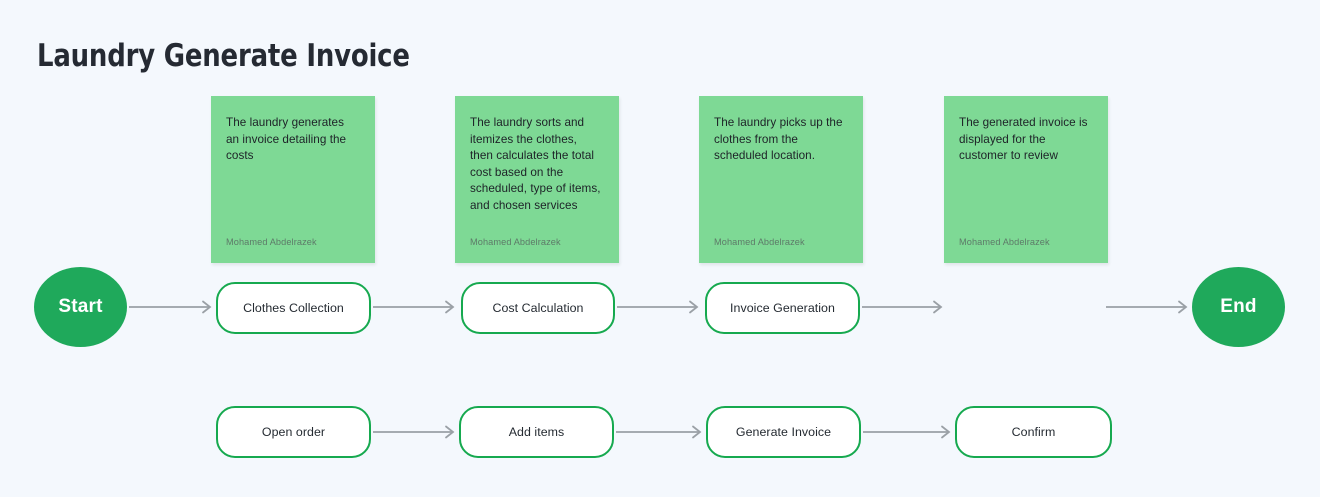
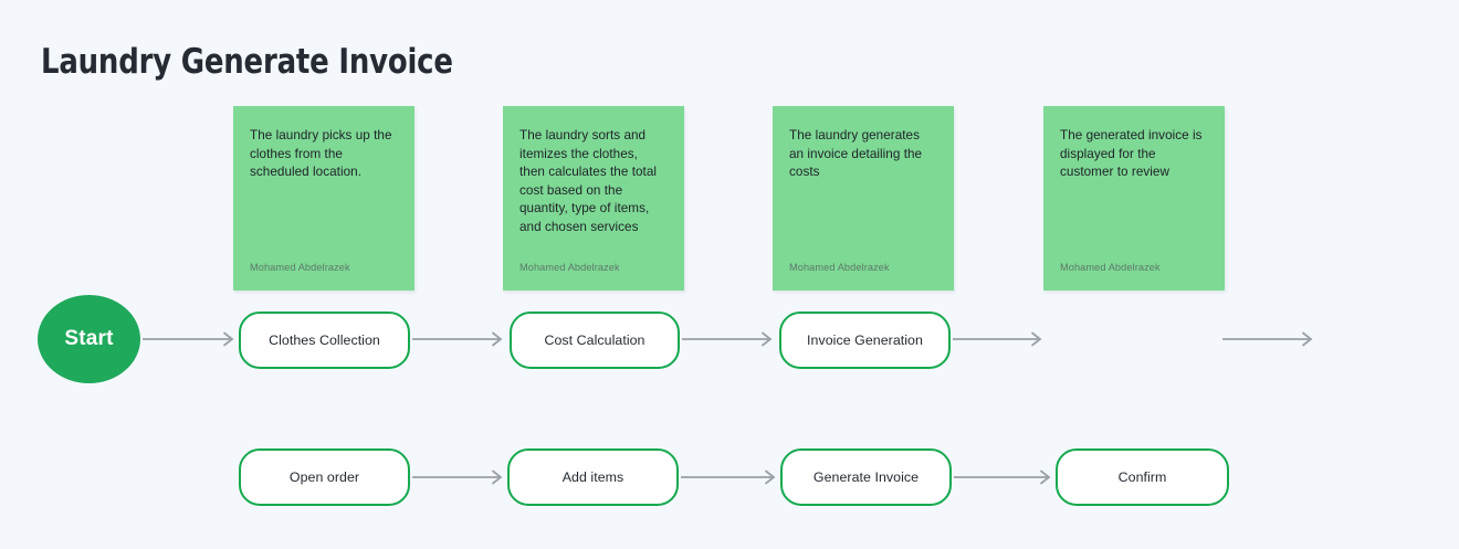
  Laundry Generate Invoice
- The laundry generates an invoice detailing the costs
+ The laundry picks up the clothes from the scheduled location.
  Mohamed Abdelrazek
- The laundry sorts and itemizes the clothes, then calculates the total cost based on the scheduled, type of items, and chosen services
+ The laundry sorts and itemizes the clothes, then calculates the total cost based on the quantity, type of items, and chosen services
  Mohamed Abdelrazek
- The laundry picks up the clothes from the scheduled location.
+ The laundry generates an invoice detailing the costs
  Mohamed Abdelrazek
  The generated invoice is displayed for the customer to review
  Mohamed Abdelrazek
  Start
  Clothes Collection
  Cost Calculation
  Invoice Generation
- End
  Open order
  Add items
  Generate Invoice
  Confirm
